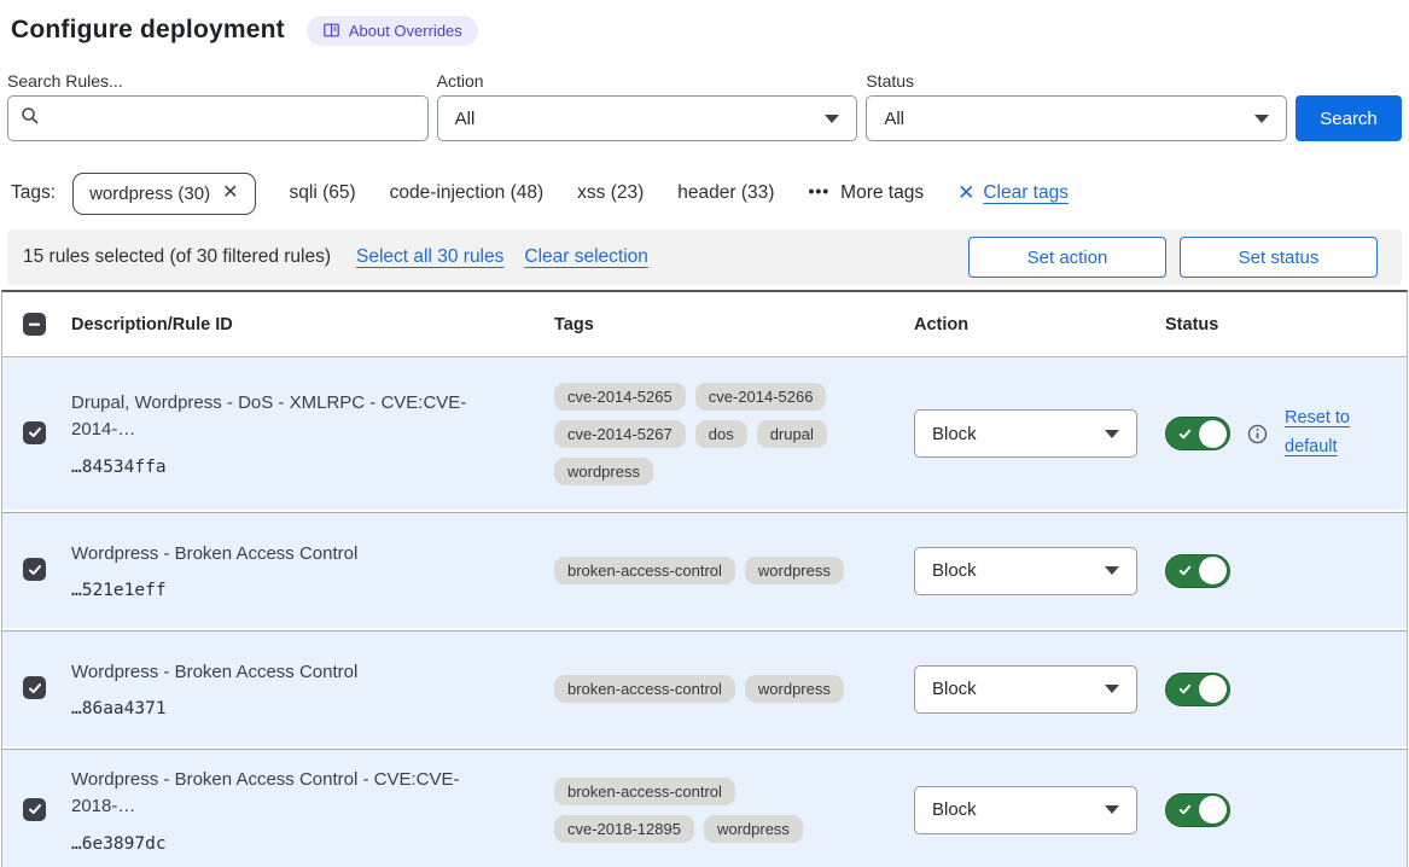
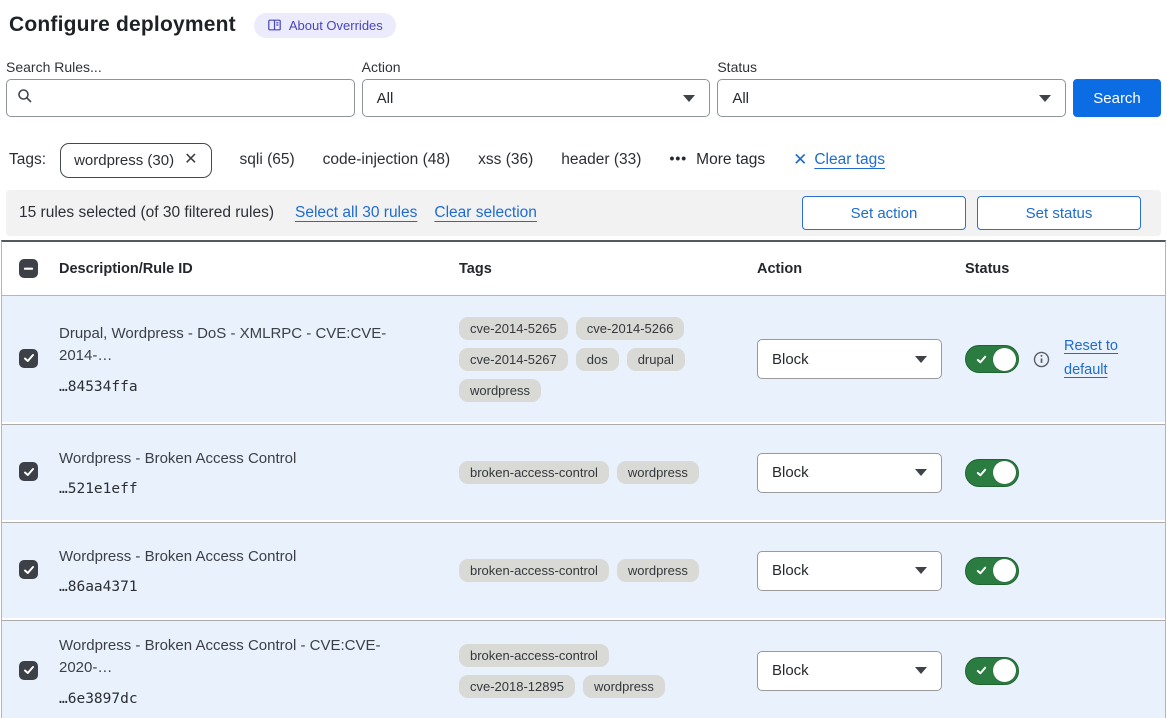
  Configure deployment
  About Overrides
  Search Rules...
  Action
  All
  Status
  All
  Search
  Tags:
  wordpress (30)
  ✕
  sqli (65)
  code-injection (48)
- xss (23)
+ xss (36)
  header (33)
  •••
  More tags
  ✕
  Clear tags
  15 rules selected (of 30 filtered rules)
  Select all 30 rules
  Clear selection
  Set action
  Set status
  Description/Rule ID
  Tags
  Action
  Status
  Drupal, Wordpress - DoS - XMLRPC - CVE:CVE-2014-…
  …84534ffa
  cve-2014-5265
  cve-2014-5266
  cve-2014-5267
  dos
  drupal
  wordpress
  Block
  Reset to default
  Wordpress - Broken Access Control
  …521e1eff
  broken-access-control
  wordpress
  Block
  Wordpress - Broken Access Control
  …86aa4371
  broken-access-control
  wordpress
  Block
- Wordpress - Broken Access Control - CVE:CVE-2018-…
+ Wordpress - Broken Access Control - CVE:CVE-2020-…
  …6e3897dc
  broken-access-control
  cve-2018-12895
  wordpress
  Block
